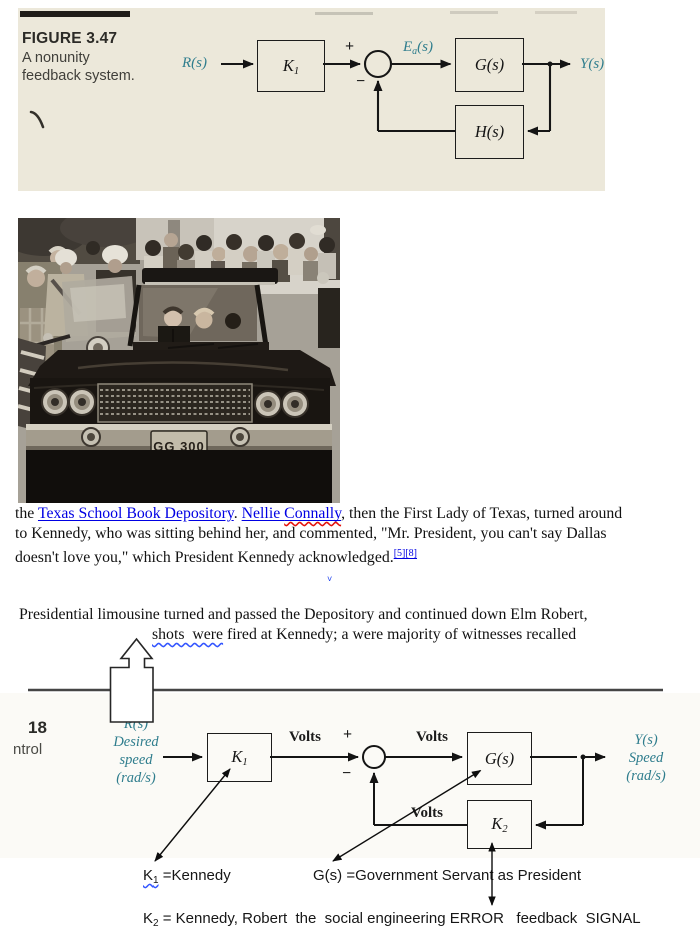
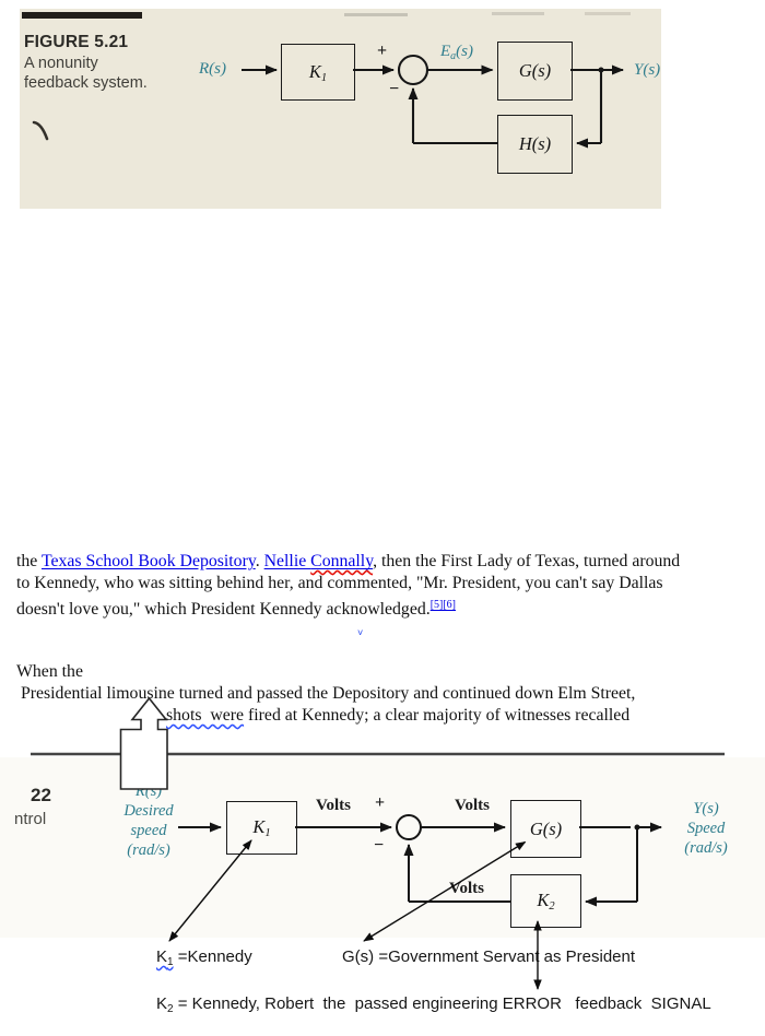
- FIGURE 3.47
+ FIGURE 5.21
  A nonunity
  feedback system.
  R(s)
  K1
  +
  −
  Ea(s)
  G(s)
  H(s)
  Y(s)
- GG 300
  the Texas School Book Depository. Nellie Connally, then the First Lady of Texas, turned around
  to Kennedy, who was sitting behind her, and commented, "Mr. President, you can't say Dallas
- doesn't love you," which President Kennedy acknowledged.[5][8]
+ doesn't love you," which President Kennedy acknowledged.[5][6]
  ˅
+ When the
- Presidential limousine turned and passed the Depository and continued down Elm Robert,
+ Presidential limousine turned and passed the Depository and continued down Elm Street,
- shots were fired at Kennedy; a were majority of witnesses recalled
+ shots were fired at Kennedy; a clear majority of witnesses recalled
- 18
+ 22
  ntrol
  R(s)
  Desired
  speed
  (rad/s)
  K1
  Volts
  +
  −
  Volts
  G(s)
  Y(s)
  Speed
  (rad/s)
  K2
  Volts
  K1 =Kennedy
  G(s) =Government Servan as President
- K2 = Kennedy, Robert the social engineering ERROR feedback SIGNAL
+ K2 = Kennedy, Robert the passed engineering ERROR feedback SIGNAL
